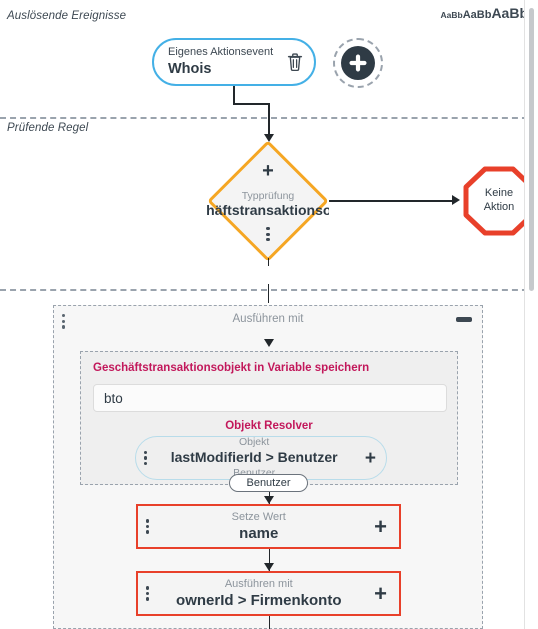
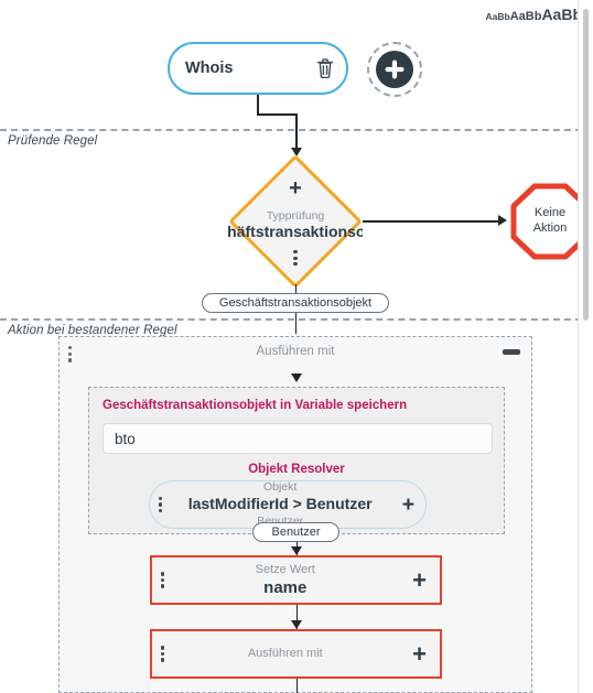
  AaBbAaBbAaB
- Auslösende Ereignisse
- Eigenes Aktionsevent
  Whois
  Prüfende Regel
  +
  Typprüfung
  Keine
  Aktion
+ Geschäftstransaktionsobjekt
+ Aktion bei bestandener Regel
  Ausführen mit
  Geschäftstransaktionsobjekt in Variable speichern
  bto
  Objekt Resolver
  Objekt
  lastModifierId > Benutzer
  Benutzer
  +
  Benutzer
  Setze Wert
  name
  +
  Ausführen mit
- ownerId > Firmenkonto
  +
